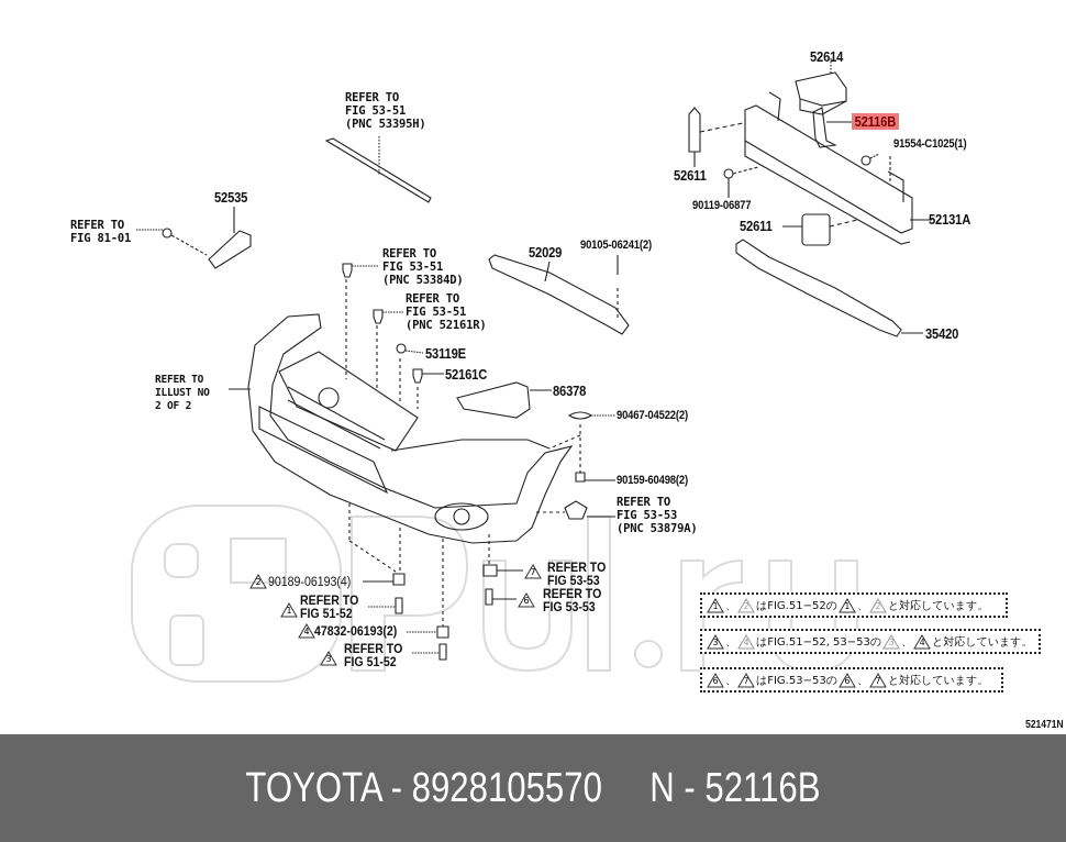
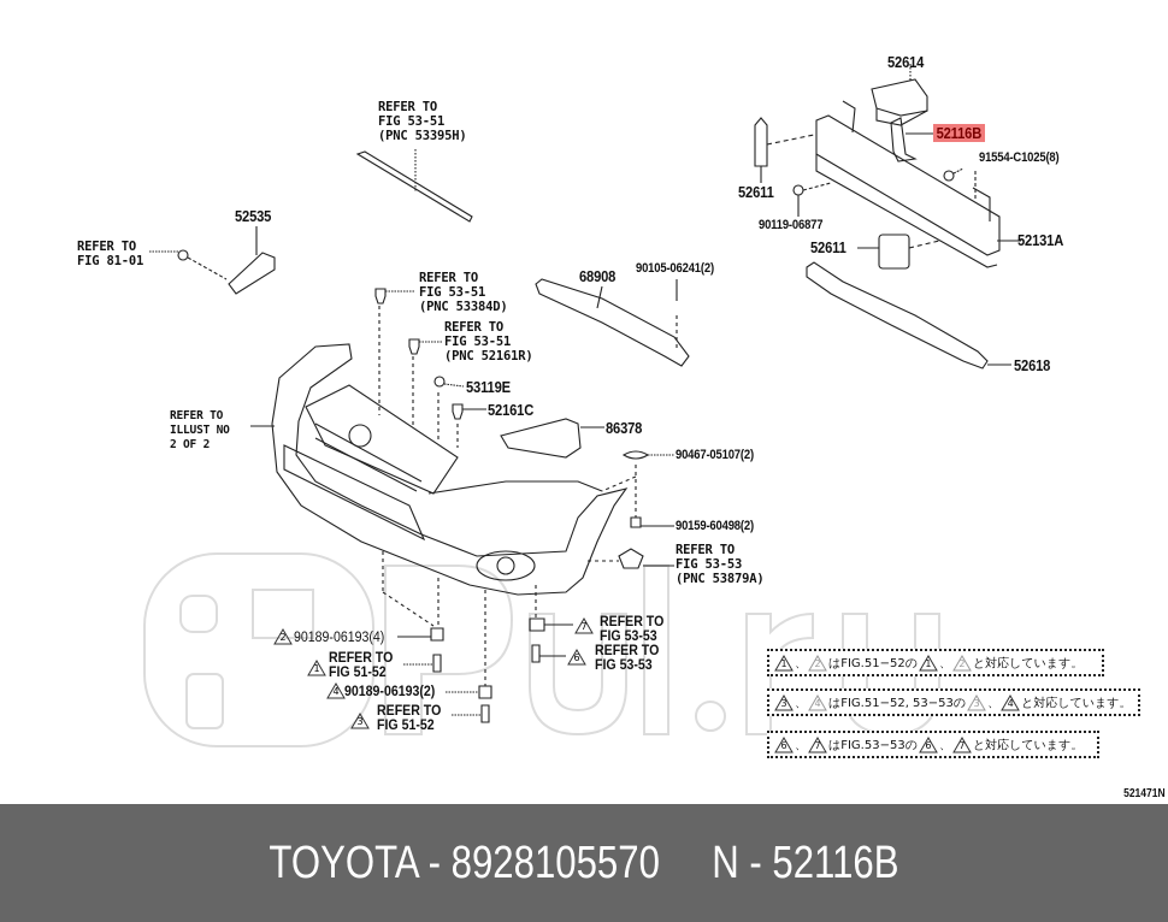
  52614
  52116B
- 91554-C1025(1)
+ 91554-C1025(8)
  52611
  90119-06877
  52611
  52131A
- 35420
+ 52618
  52535
- 52029
+ 68908
  90105-06241(2)
  53119E
  52161C
  86378
- 90467-04522(2)
+ 90467-05107(2)
  90159-60498(2)
  REFER TO
  FIG 53-51
  (PNC 53395H)
  REFER TO
  FIG 81-01
  REFER TO
  FIG 53-51
  (PNC 53384D)
  REFER TO
  FIG 53-51
  (PNC 52161R)
  REFER TO
  ILLUST NO
  2 OF 2
  REFER TO
  FIG 53-53
  (PNC 53879A)
  2
  90189-06193(4)
  1
  REFER TO
  FIG 51-52
  4
- 47832-06193(2)
+ 90189-06193(2)
  3
  REFER TO
  FIG 51-52
  7
  REFER TO
  FIG 53-53
  6
  REFER TO
  FIG 53-53
  1
  、
  2
  はFIG.51−52の
  1
  、
  2
  と対応しています。
  3
  、
  4
  はFIG.51−52, 53−53の
  3
  、
  4
  と対応しています。
  6
  、
  7
  はFIG.53−53の
  6
  、
  7
  と対応しています。
  521471N
  TOYOTA - 8928105570 N - 52116B
